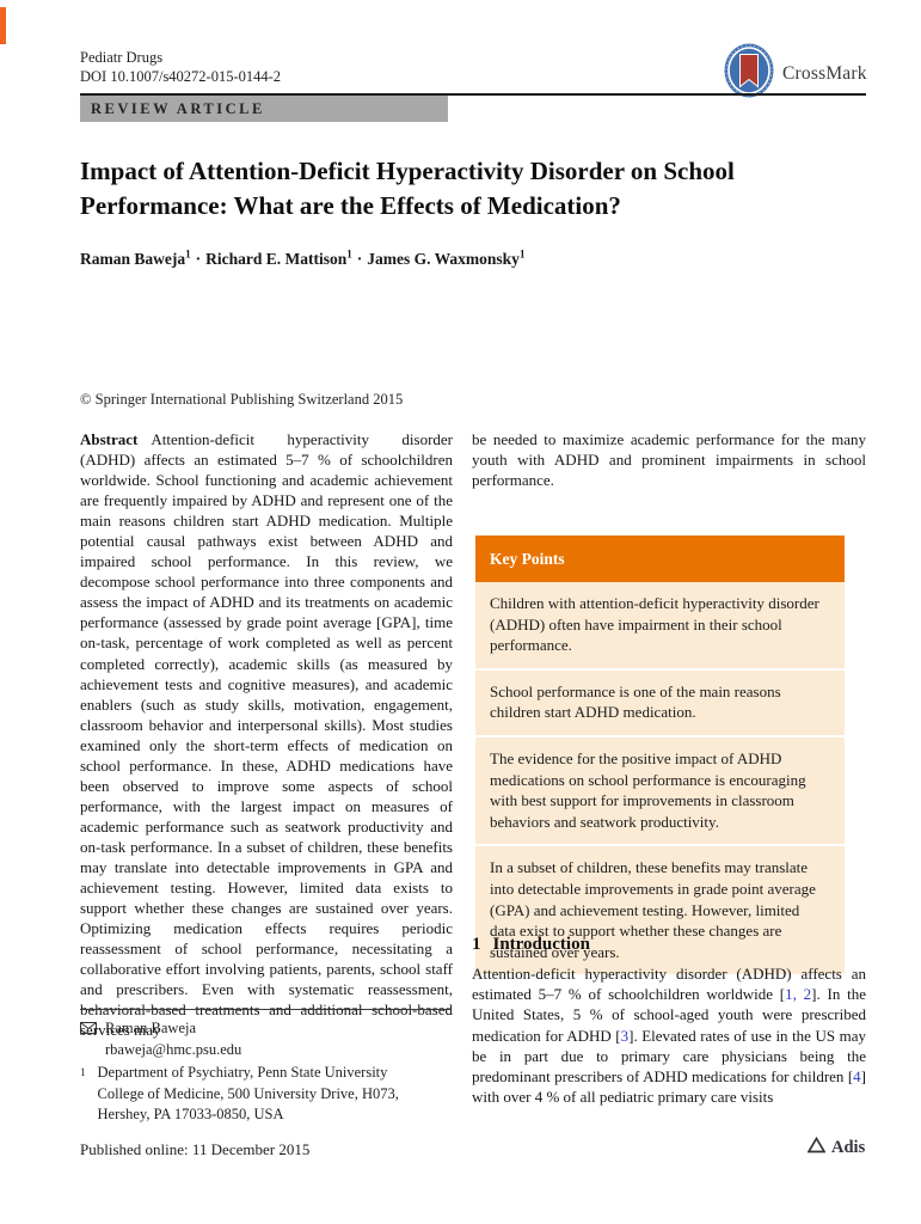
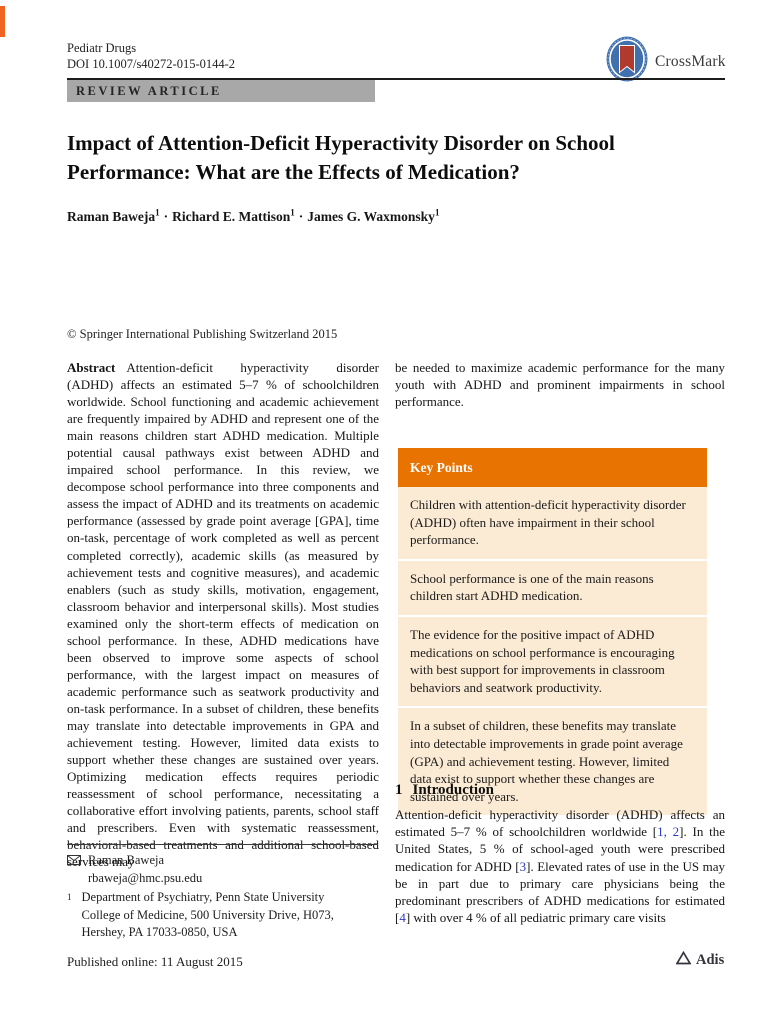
  Pediatr Drugs
  DOI 10.1007/s40272-015-0144-2
  CrossMark
  REVIEW ARTICLE
  Impact of Attention-Deficit Hyperactivity Disorder on School Performance: What are the Effects of Medication?
  Raman Baweja1 · Richard E. Mattison1 · James G. Waxmonsky1
  © Springer International Publishing Switzerland 2015
  Abstract Attention-deficit hyperactivity disorder (ADHD) affects an estimated 5–7 % of schoolchildren worldwide. School functioning and academic achievement are frequently impaired by ADHD and represent one of the main reasons children start ADHD medication. Multiple potential causal pathways exist between ADHD and impaired school performance. In this review, we decompose school performance into three components and assess the impact of ADHD and its treatments on academic performance (assessed by grade point average [GPA], time on-task, percentage of work completed as well as percent completed correctly), academic skills (as measured by achievement tests and cognitive measures), and academic enablers (such as study skills, motivation, engagement, classroom behavior and interpersonal skills). Most studies examined only the short-term effects of medication on school performance. In these, ADHD medications have been observed to improve some aspects of school performance, with the largest impact on measures of academic performance such as seatwork productivity and on-task performance. In a subset of children, these benefits may translate into detectable improvements in GPA and achievement testing. However, limited data exists to support whether these changes are sustained over years. Optimizing medication effects requires periodic reassessment of school performance, necessitating a collaborative effort involving patients, parents, school staff and prescribers. Even with systematic reassessment, sevices may
  be needed to maximize academic performance for the many youth with ADHD and prominent impairments in school performance.
  Key Points
  Children with attention-deficit hyperactivity disorder (ADHD) often have impairment in their school performance.
  School performance is one of the main reasons children start ADHD medication.
  The evidence for the positive impact of ADHD medications on school performance is encouraging with best support for improvements in classroom behaviors and seatwork productivity.
  In a subset of children, these benefits may translate into detectable improvements in grade point average (GPA) and achievement testing. However, limited data exist to support whether these changes are sustained over years.
  1 Introduction
- Attention-deficit hyperactivity disorder (ADHD) affects an estimated 5–7 % of schoolchildren worldwide [1, 2]. In the United States, 5 % of school-aged youth were prescribed medication for ADHD [3]. Elevated rates of use in the US may be in part due to primary care physicians being the predominant prescribers of ADHD medications for children [4] with over 4 % of all pediatric primary care visits
+ Attention-deficit hyperactivity disorder (ADHD) affects an estimated 5–7 % of schoolchildren worldwide [1, 2]. In the United States, 5 % of school-aged youth were prescribed medication for ADHD [3]. Elevated rates of use in the US may be in part due to primary care physicians being the predominant prescribers of ADHD medications for estimated [4] with over 4 % of all pediatric primary care visits
  Raman Baweja
  rbaweja@hmc.psu.edu
  1
  Department of Psychiatry, Penn State University College of Medicine, 500 University Drive, H073, Hershey, PA 17033-0850, USA
- Published online: 11 December 2015
+ Published online: 11 August 2015
  Adis
